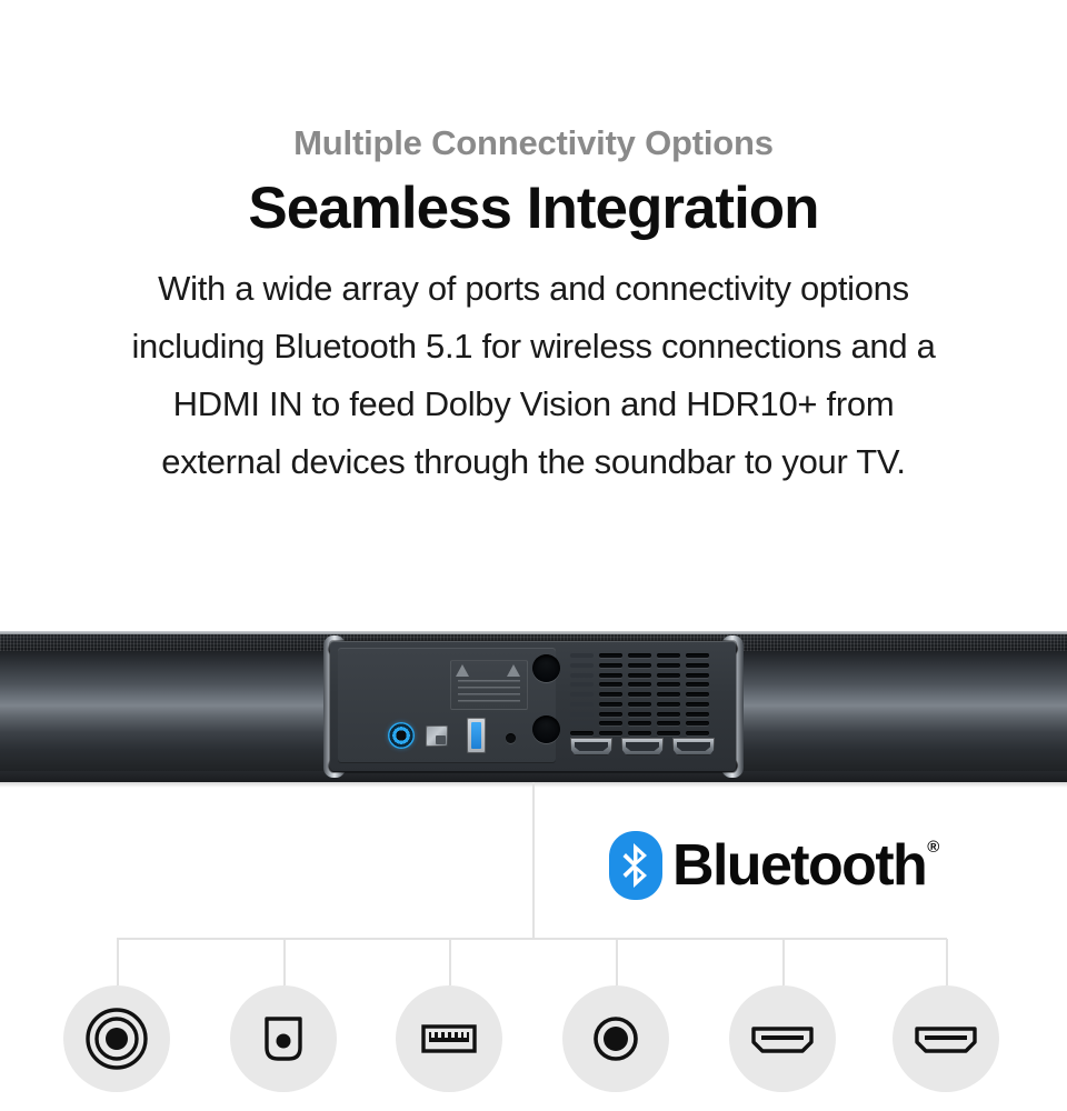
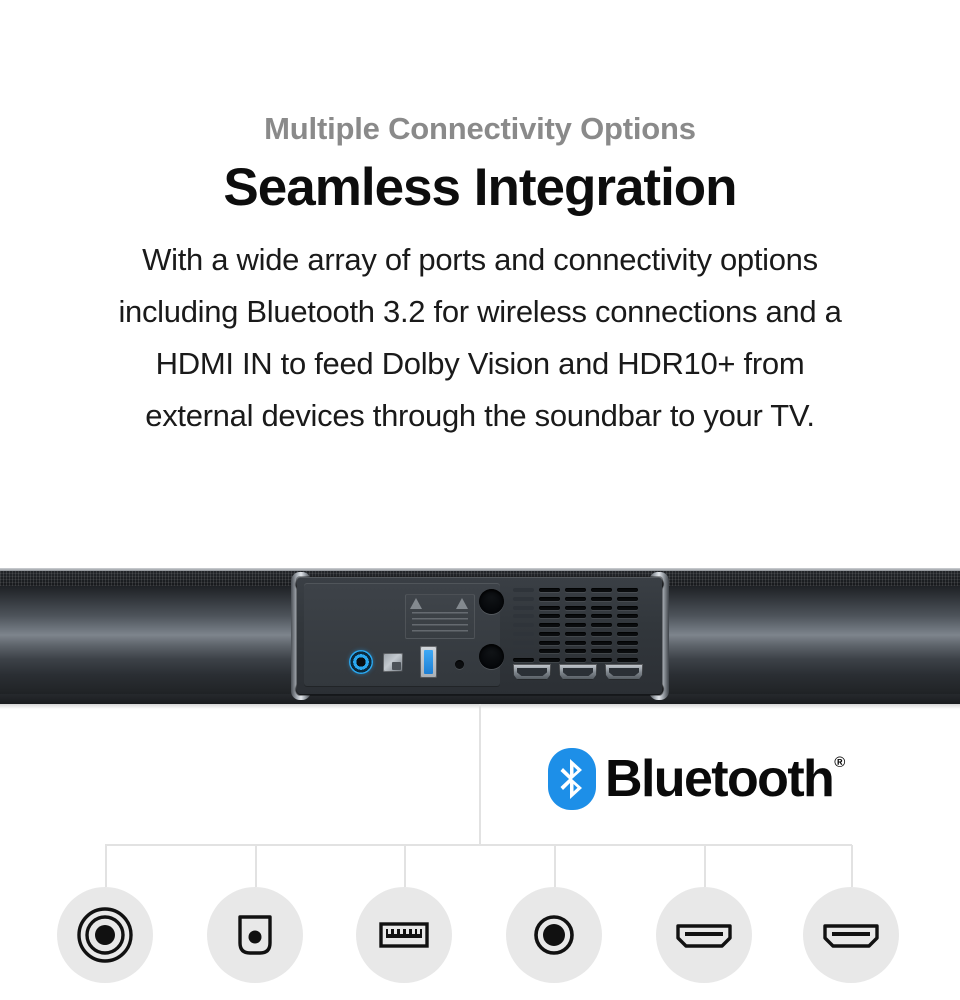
  Multiple Connectivity Options
  Seamless Integration
- With a wide array of ports and connectivity options including Bluetooth 5.1 for wireless connections and a HDMI IN to feed Dolby Vision and HDR10+ from external devices through the soundbar to your TV.
+ With a wide array of ports and connectivity options including Bluetooth 3.2 for wireless connections and a HDMI IN to feed Dolby Vision and HDR10+ from external devices through the soundbar to your TV.
  Bluetooth
  ®
